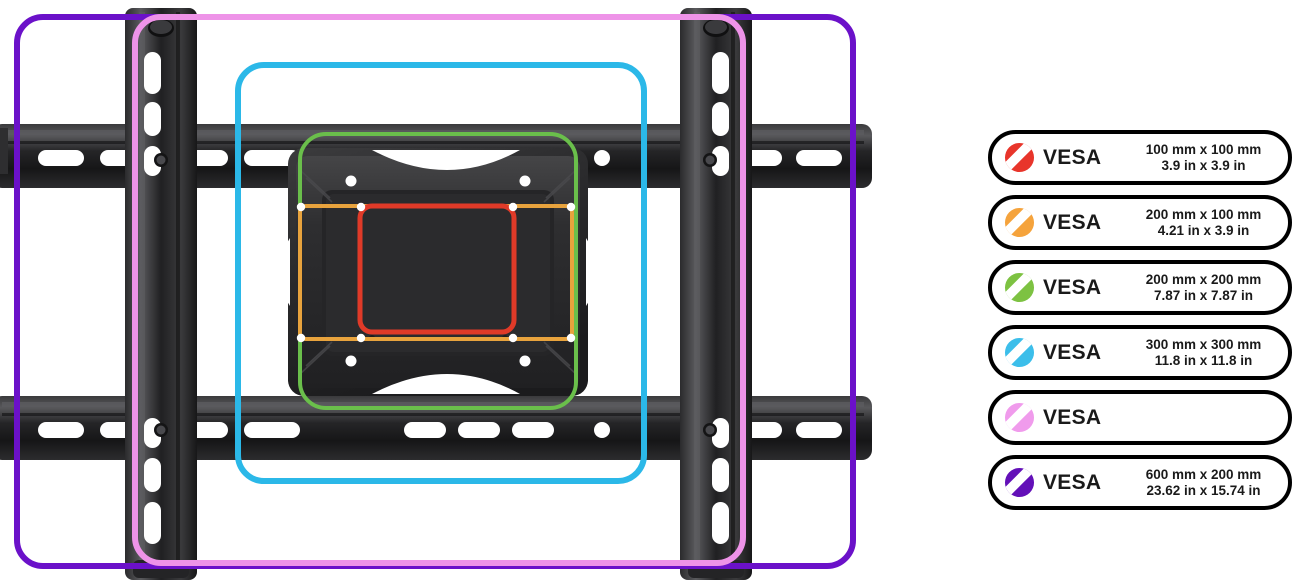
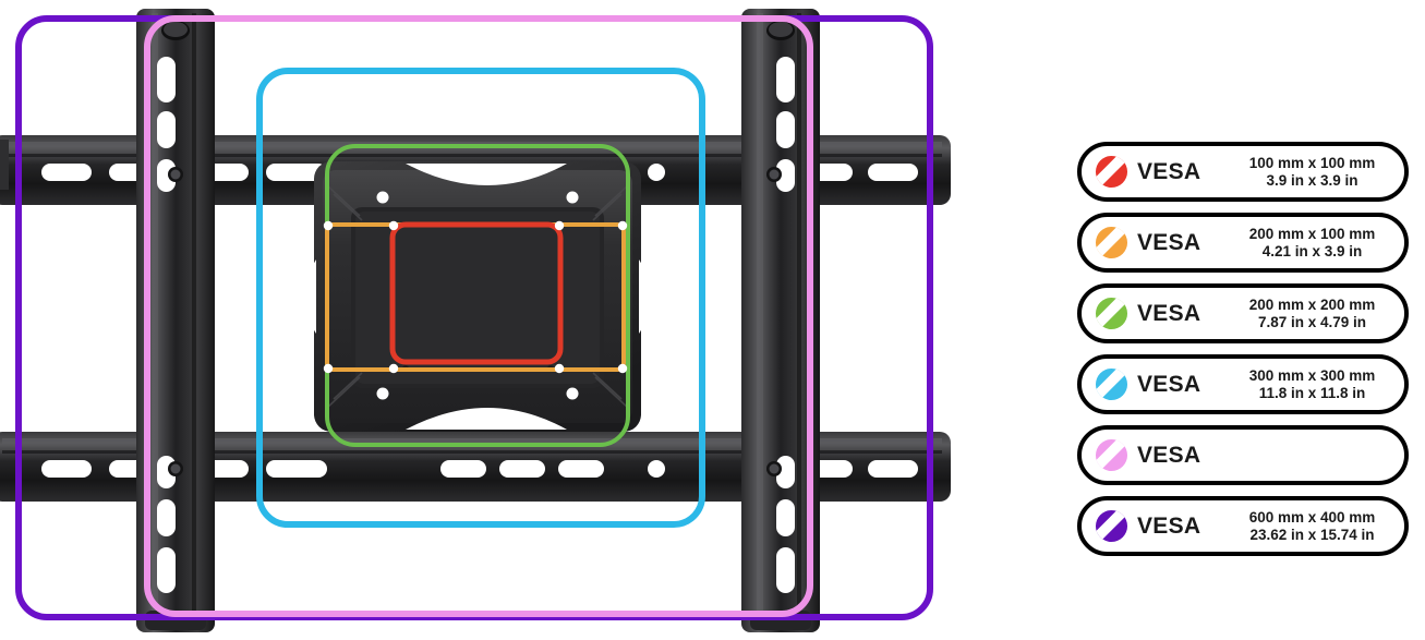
  VESA
  100 mm x 100 mm
  3.9 in x 3.9 in
  VESA
  200 mm x 100 mm
  4.21 in x 3.9 in
  VESA
  200 mm x 200 mm
- 7.87 in x 7.87 in
+ 7.87 in x 4.79 in
  VESA
  300 mm x 300 mm
  11.8 in x 11.8 in
  VESA
  VESA
- 600 mm x 200 mm
+ 600 mm x 400 mm
  23.62 in x 15.74 in
